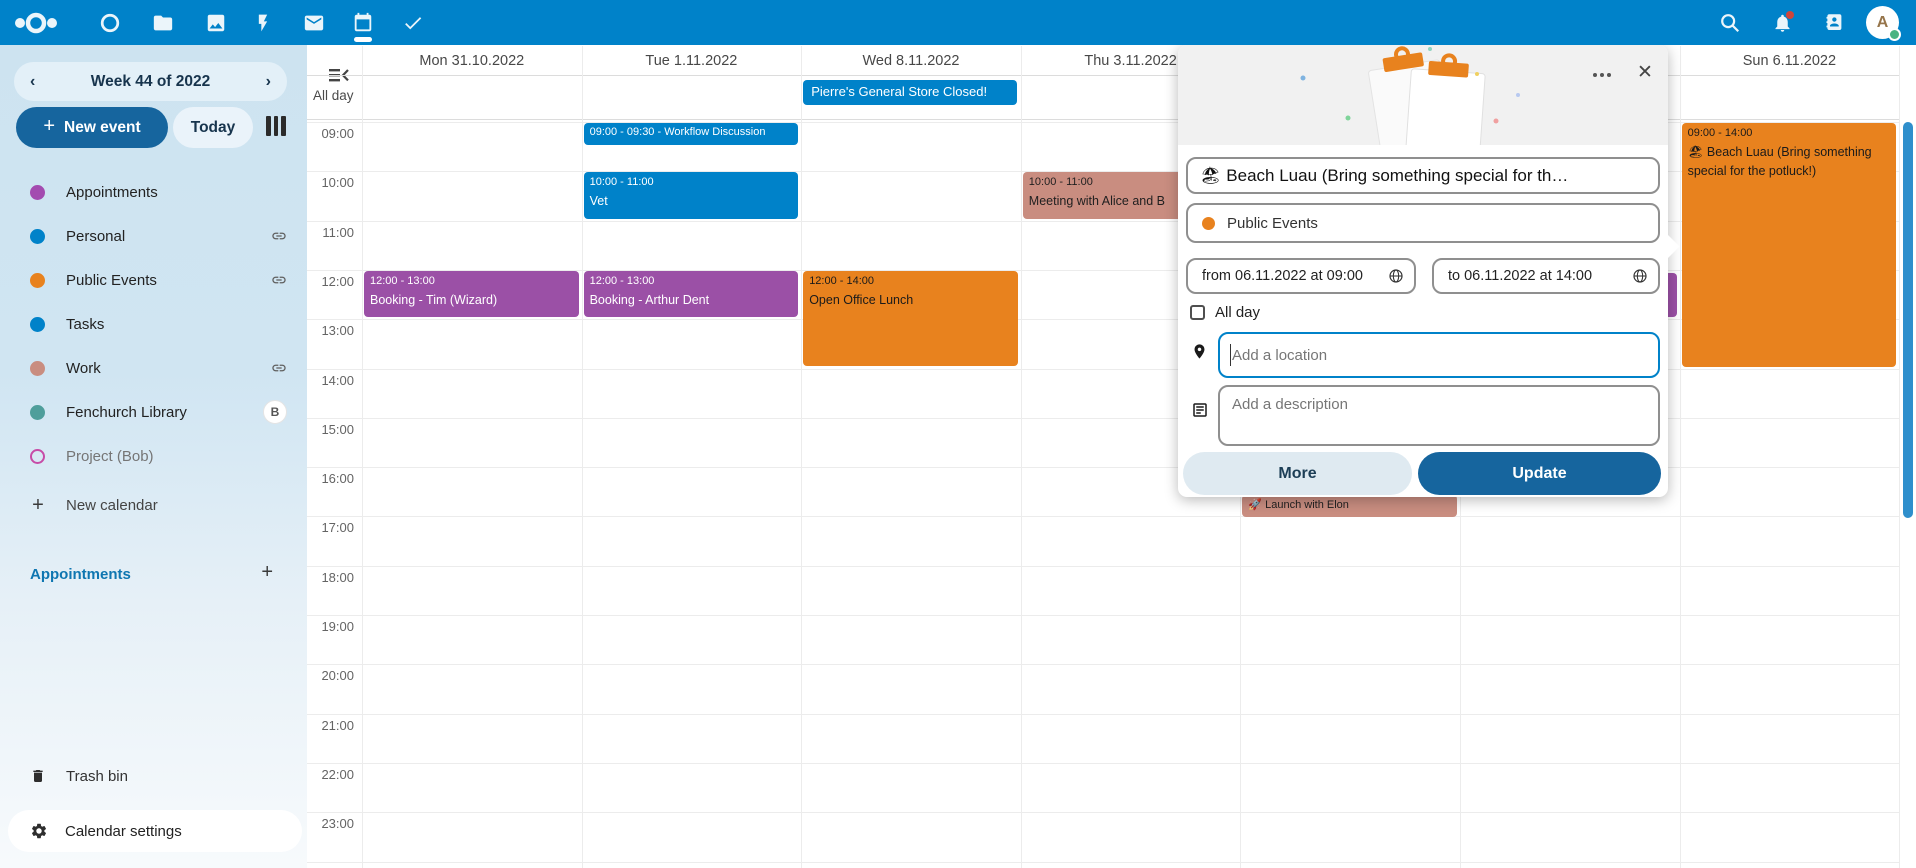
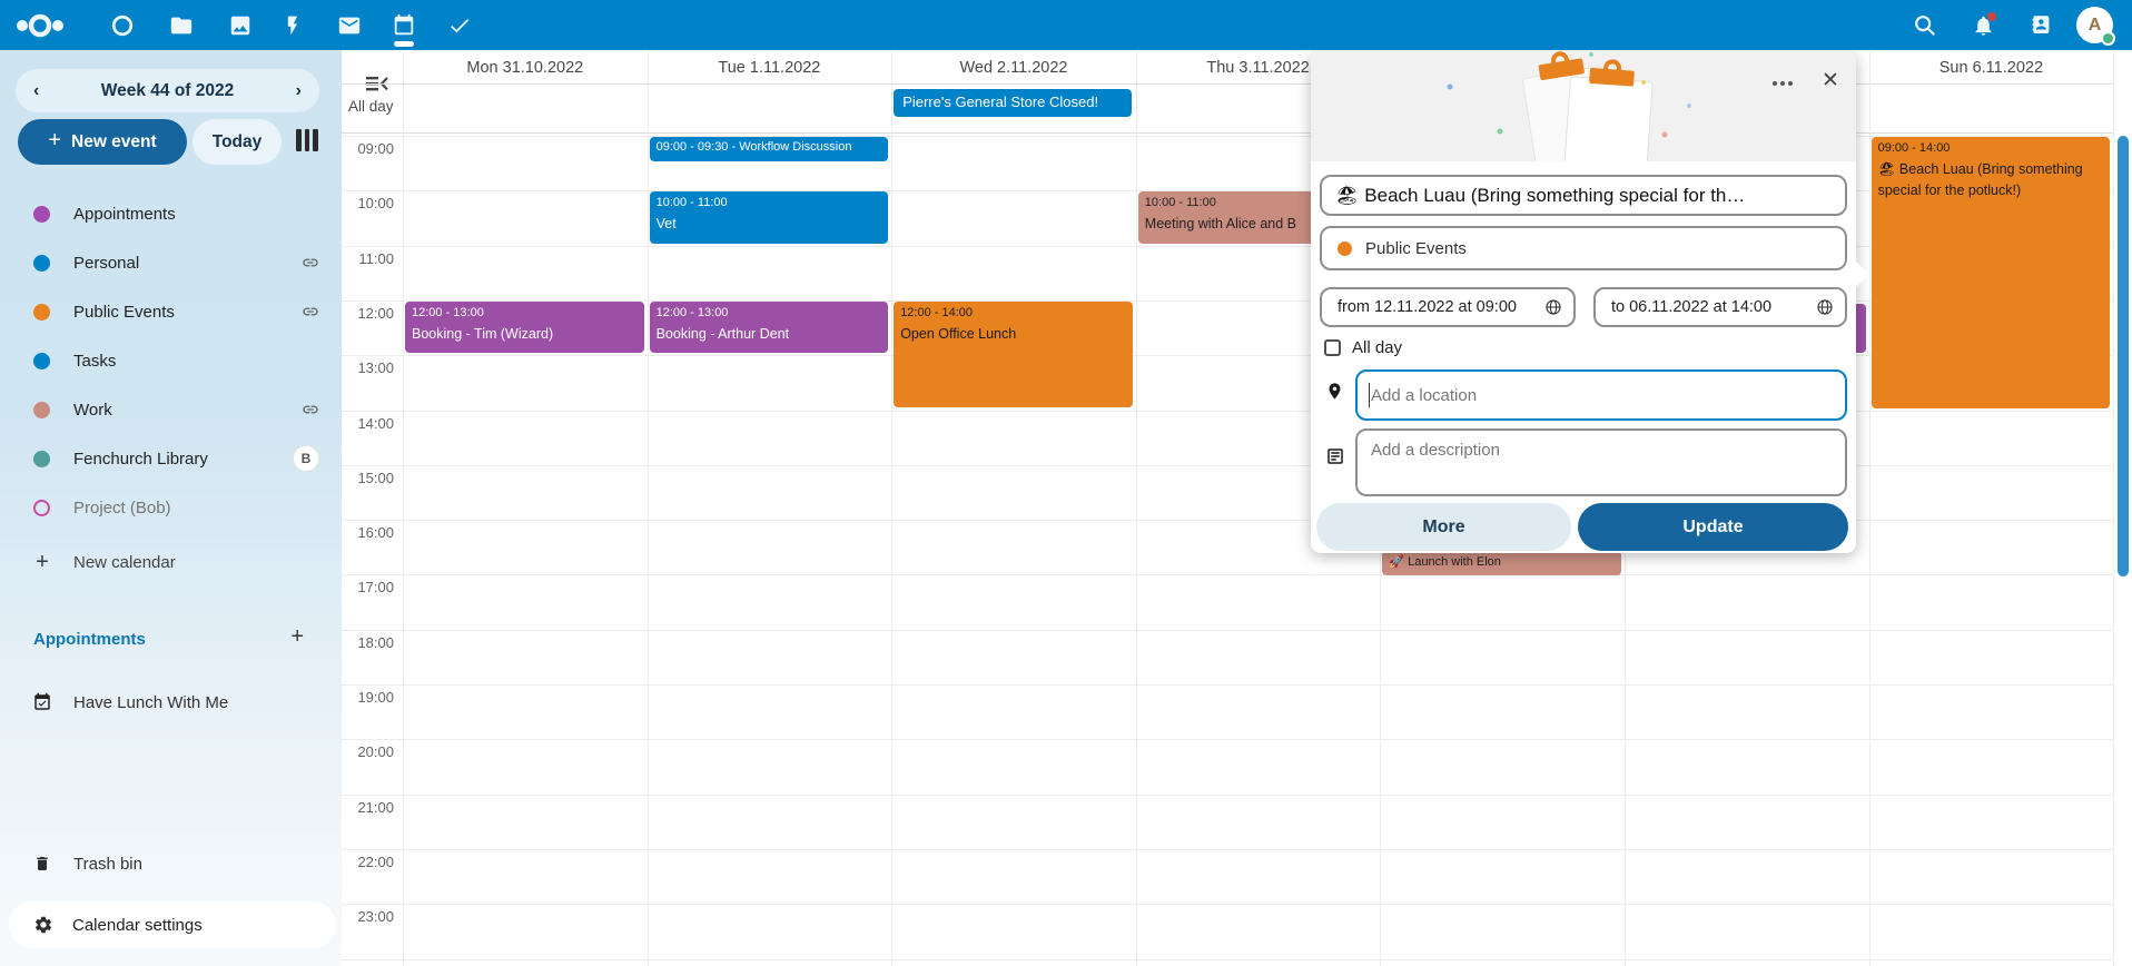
  All day
  Mon 31.10.2022
  Tue 1.11.2022
- Wed 8.11.2022
+ Wed 2.11.2022
  Thu 3.11.2022
  Sun 6.11.2022
  09:00
  10:00
  11:00
  12:00
  13:00
  14:00
  15:00
  16:00
  17:00
  18:00
  19:00
  20:00
  21:00
  22:00
  23:00
  Pierre's General Store Closed!
  12:00 - 13:00
  Booking - Tim (Wizard)
  09:00 - 09:30 - Workflow Discussion
  10:00 - 11:00
  Vet
  12:00 - 13:00
  Booking - Arthur Dent
  12:00 - 14:00
  Open Office Lunch
  10:00 - 11:00
  Meeting with Alice and B
  🚀 Launch with Elon
  09:00 - 14:00
  🏖 Beach Luau (Bring something special for the potluck!)
  A
  ‹
  Week 44 of 2022
  ›
  +
  New event
  Today
  Appointments
  Personal
  Public Events
  Tasks
  Work
  Fenchurch Library
  B
  Project (Bob)
  +
  New calendar
  Appointments
  +
+ Have Lunch With Me
  Trash bin
  Calendar settings
  ✕
  🏖 Beach Luau (Bring something special for th…
  Public Events
- from 06.11.2022 at 09:00
+ from 12.11.2022 at 09:00
  to 06.11.2022 at 14:00
  All day
  Add a location
  Add a description
  More
  Update
